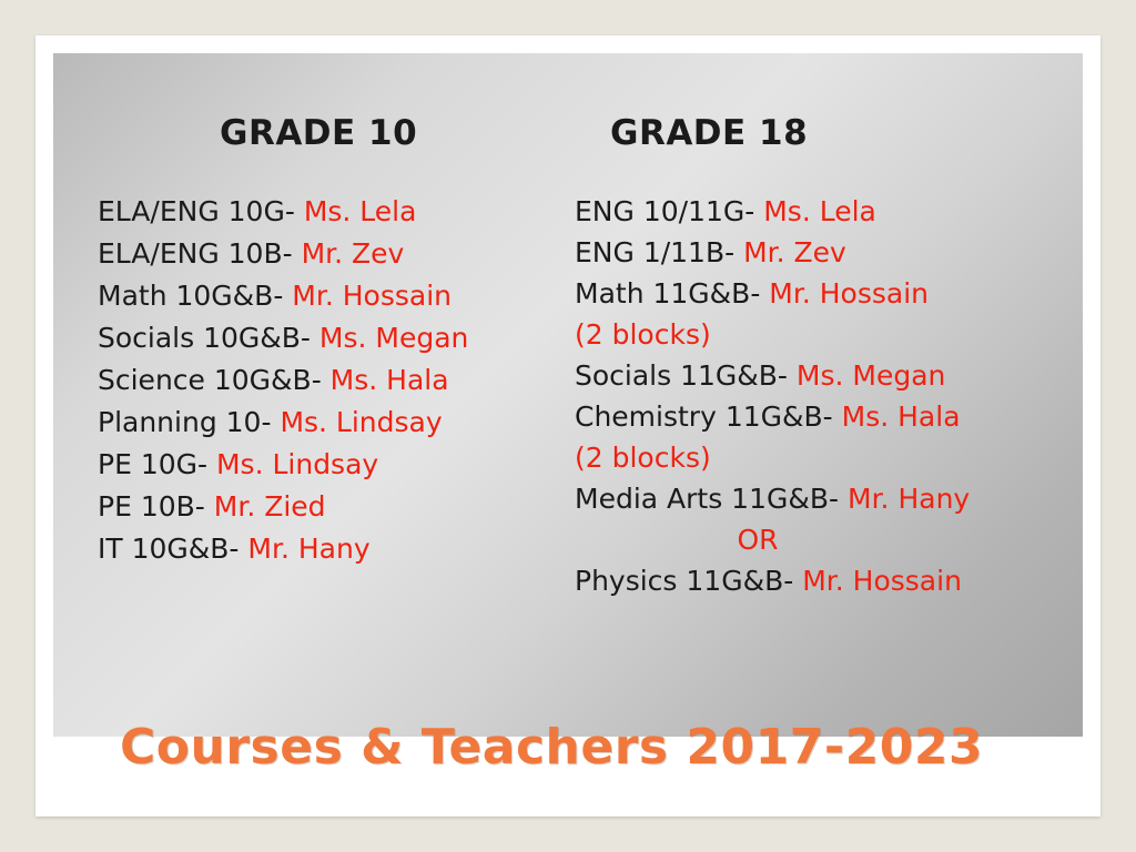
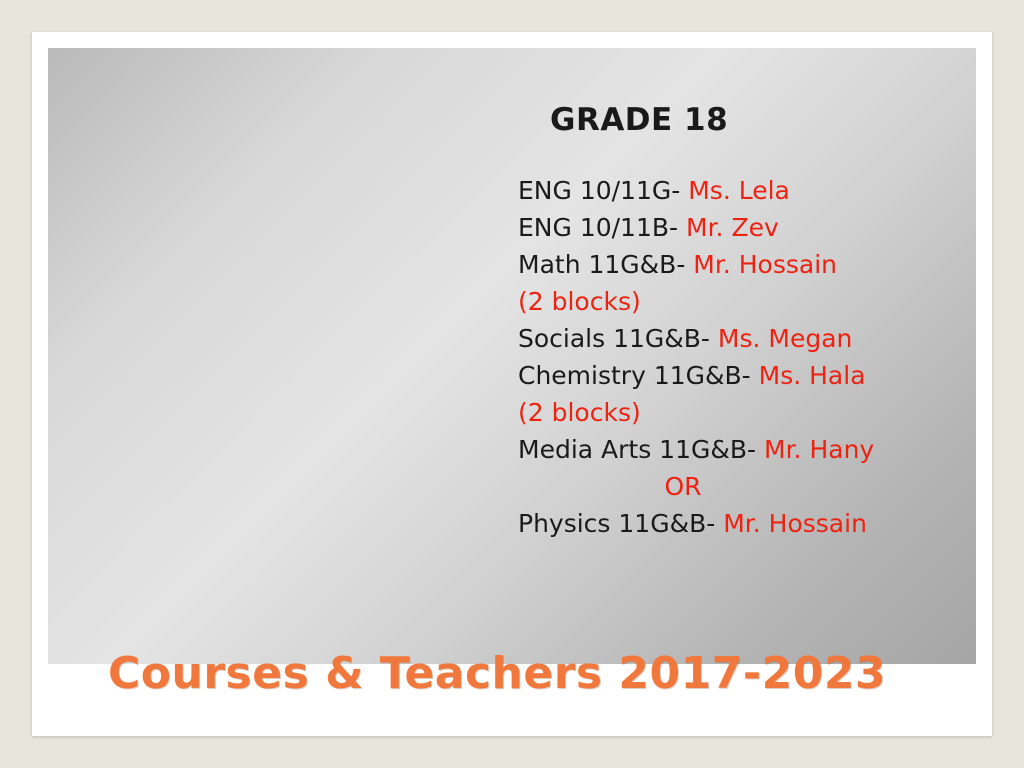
- GRADE 10
- ELA/ENG 10G- Ms. Lela
- ELA/ENG 10B- Mr. Zev
- Math 10G&B- Mr. Hossain
- Socials 10G&B- Ms. Megan
- Science 10G&B- Ms. Hala
- Planning 10- Ms. Lindsay
- PE 10G- Ms. Lindsay
- PE 10B- Mr. Zied
- IT 10G&B- Mr. Hany
  GRADE 18
  ENG 10/11G- Ms. Lela
- ENG 1/11B- Mr. Zev
+ ENG 10/11B- Mr. Zev
  Math 11G&B- Mr. Hossain
  (2 blocks)
  Socials 11G&B- Ms. Megan
  Chemistry 11G&B- Ms. Hala
  (2 blocks)
  Media Arts 11G&B- Mr. Hany
  OR
  Physics 11G&B- Mr. Hossain
  Courses & Teachers 2017-2023
